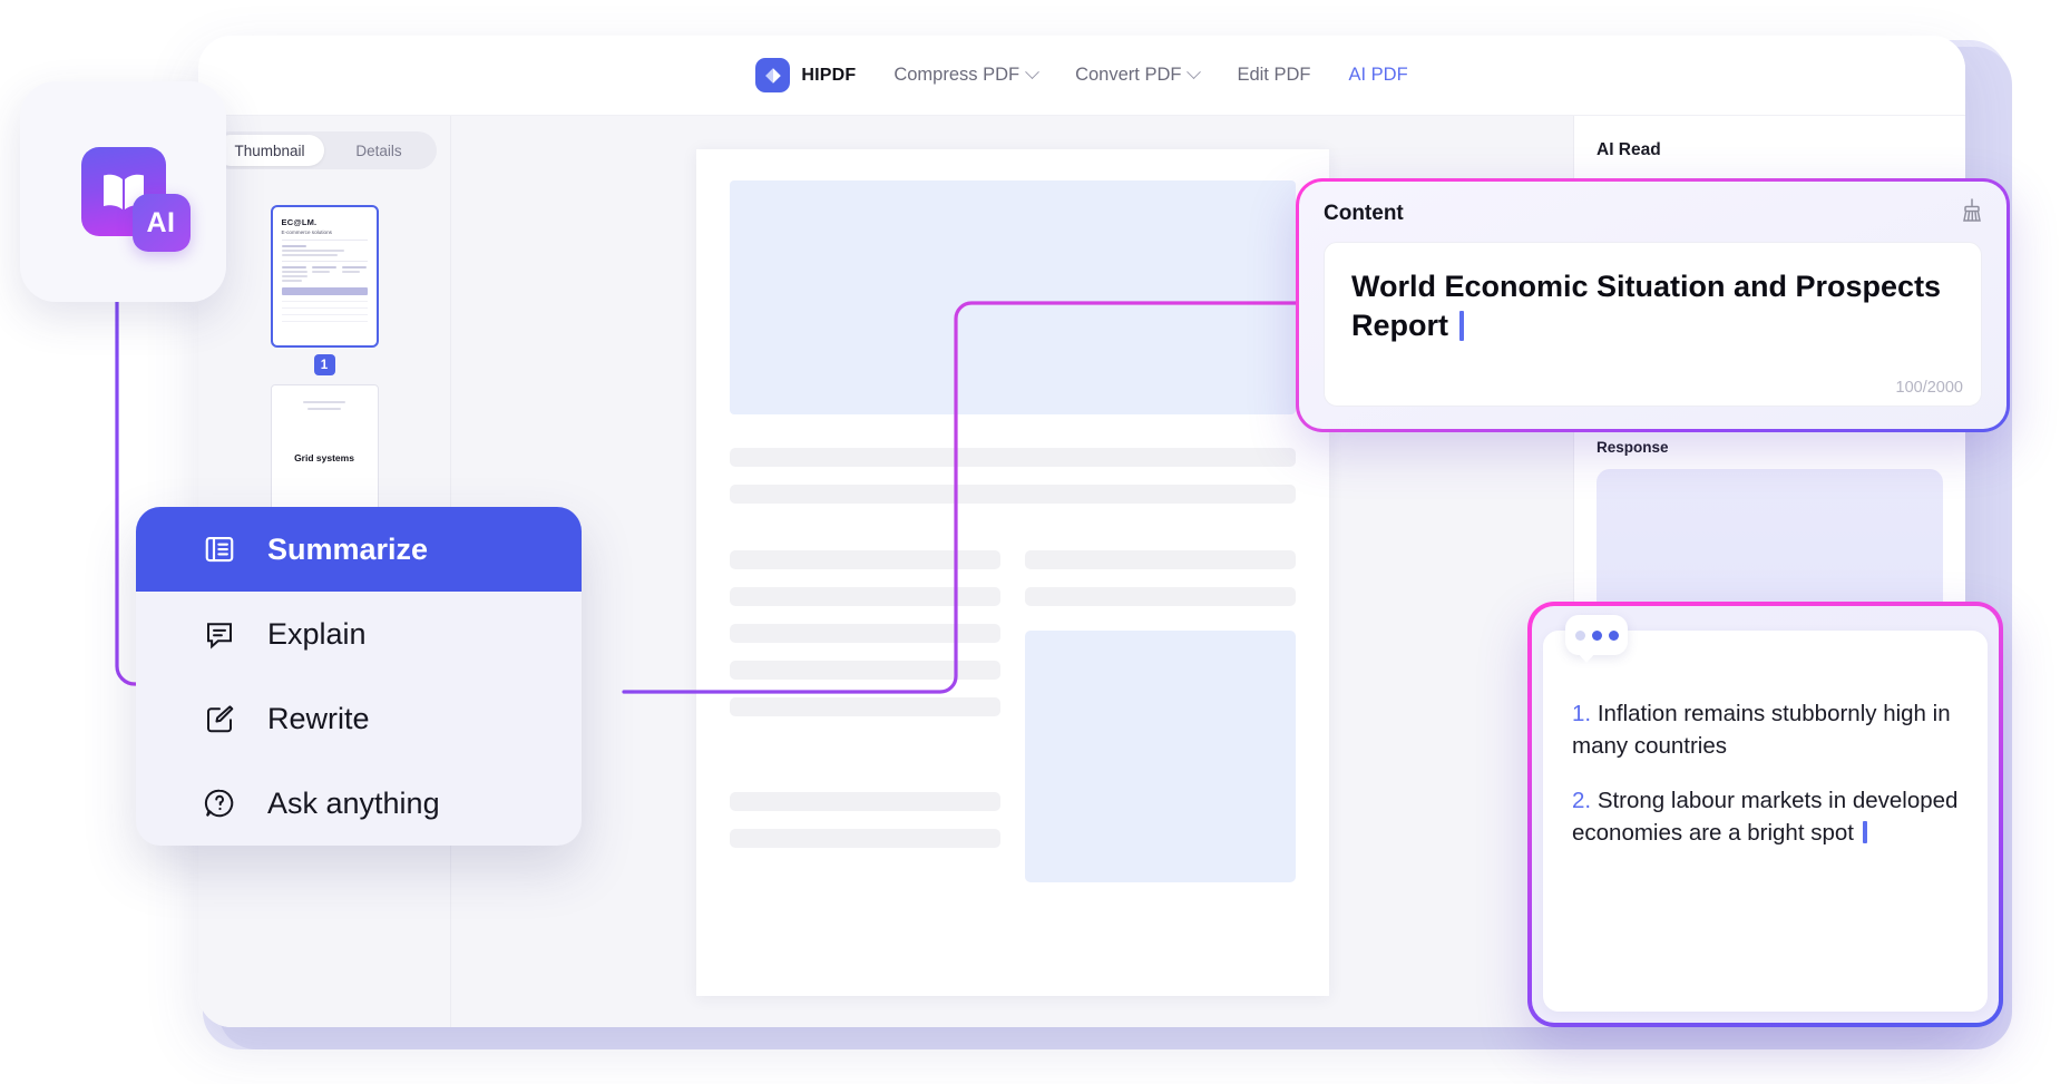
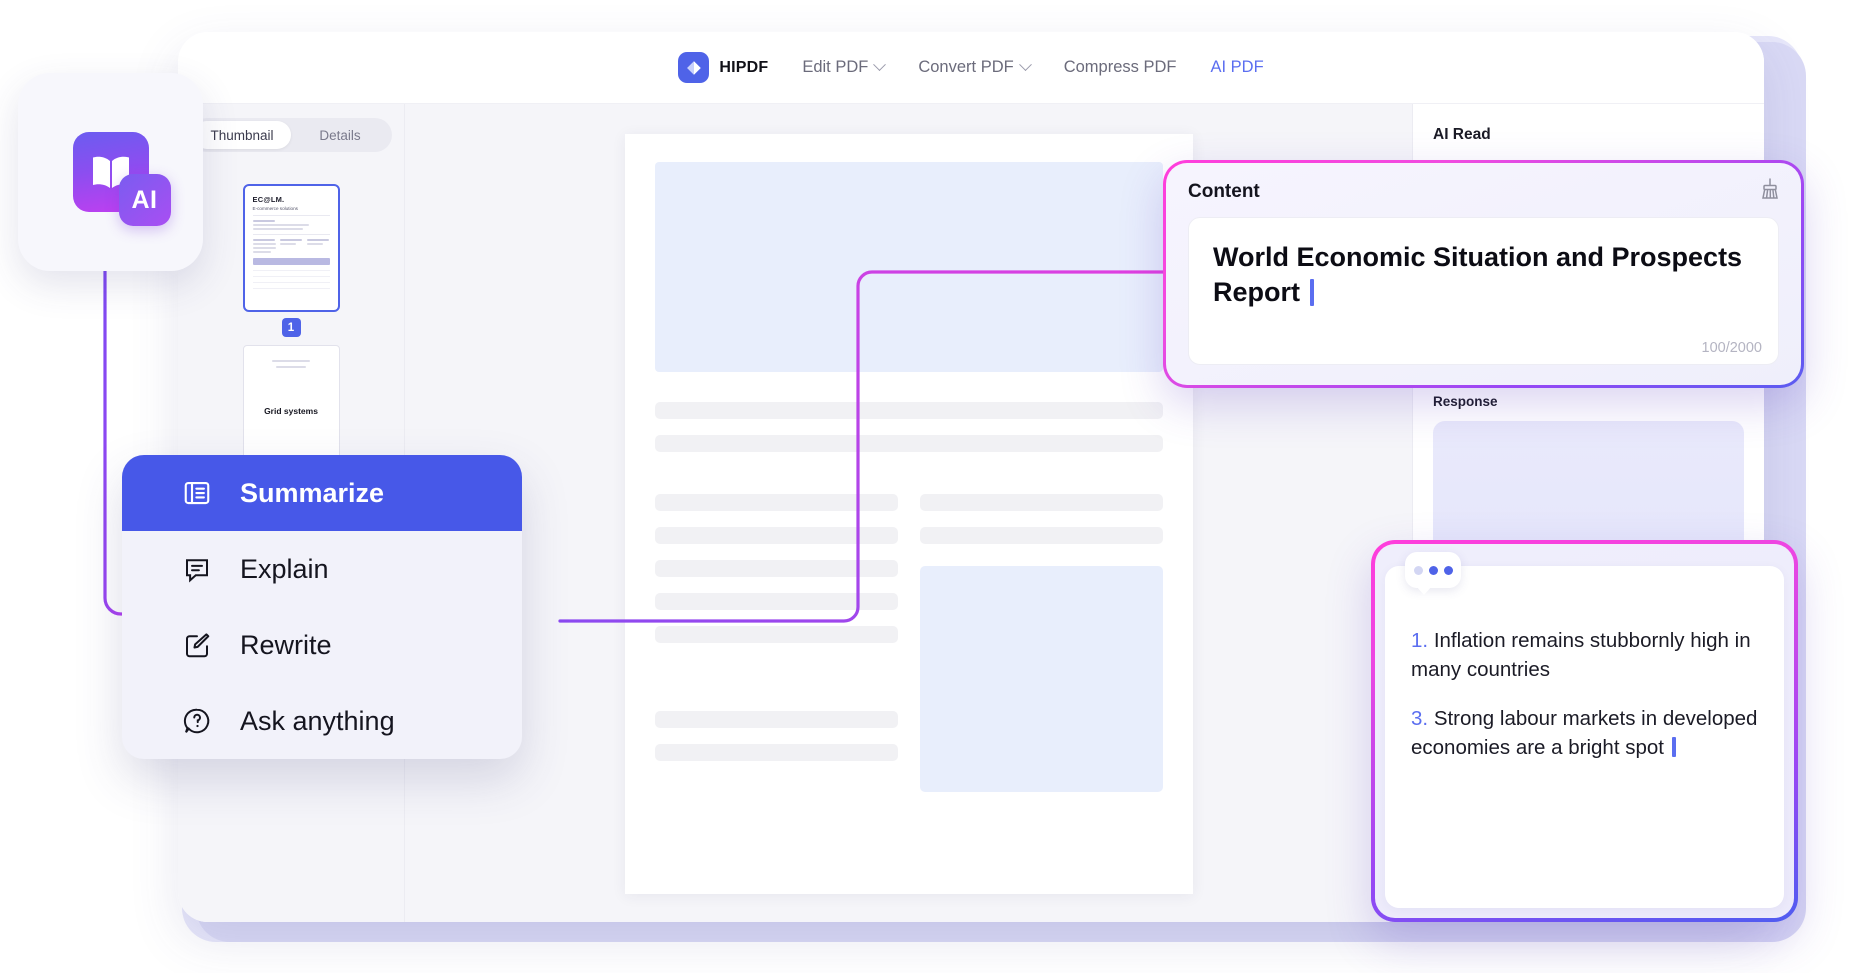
  HIPDF
- Compress PDF
+ Edit PDF
  Convert PDF
- Edit PDF
+ Compress PDF
  AI PDF
  Thumbnail
  Details
  EC@LM.
  1
  Grid systems
  AI Read
  Respons
  AI
  Summarize
  Explain
  Rewrite
  Ask anything
  Content
  World Economic Situation and Prospects Report
  100/2000
  1. Inflation remains stubbornly high in many countries
- 2. Strong labour markets in developed economies are a bright spot
+ 3. Strong labour markets in developed economies are a bright spot
